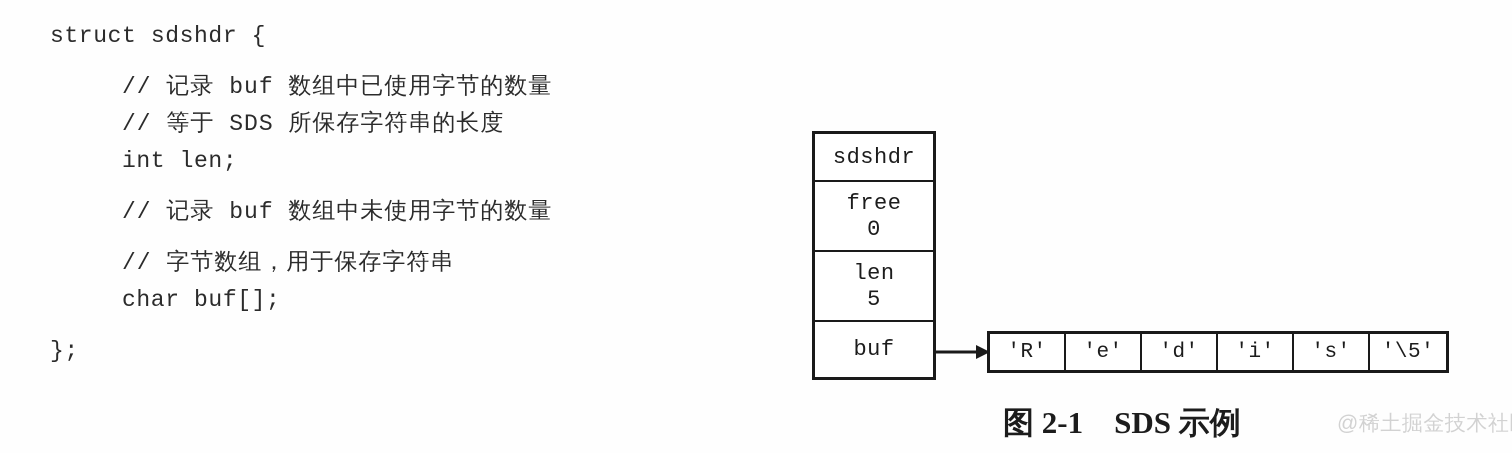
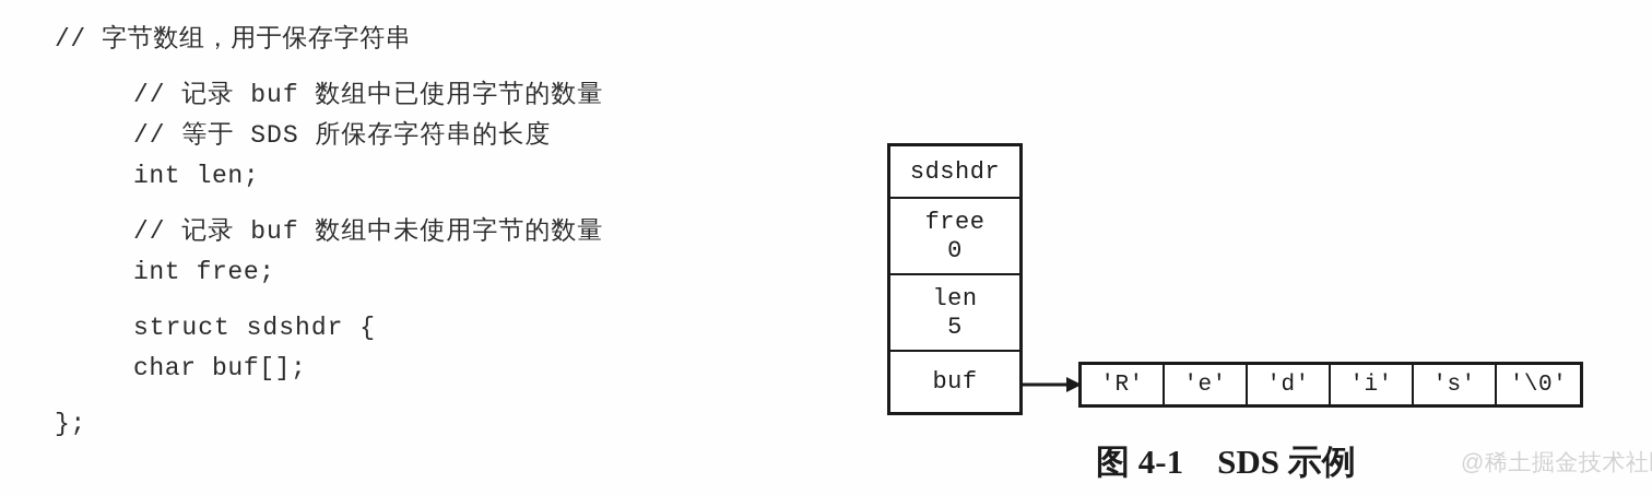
- struct sdshdr {
+ // 字节数组，用于保存字符串
  // 记录 buf 数组中已使用字节的数量
  // 等于 SDS 所保存字符串的长度
  int len;
  // 记录 buf 数组中未使用字节的数量
+ int free;
- // 字节数组，用于保存字符串
+ struct sdshdr {
  char buf[];
  };
  sdshdr
  free
  0
  len
  5
  buf
  'R'
  'e'
  'd'
  'i'
  's'
- '\5'
+ '\0'
- 图 2-1 SDS 示例
+ 图 4-1 SDS 示例
  @稀土掘金技术社
